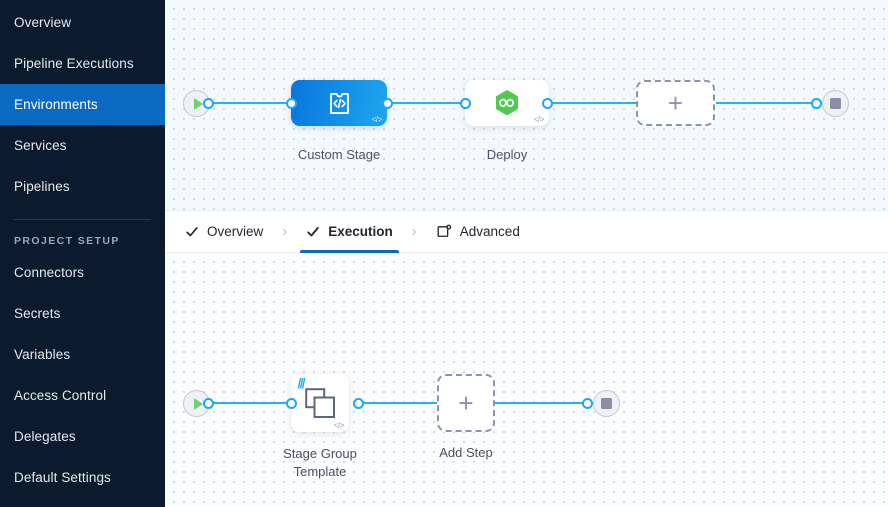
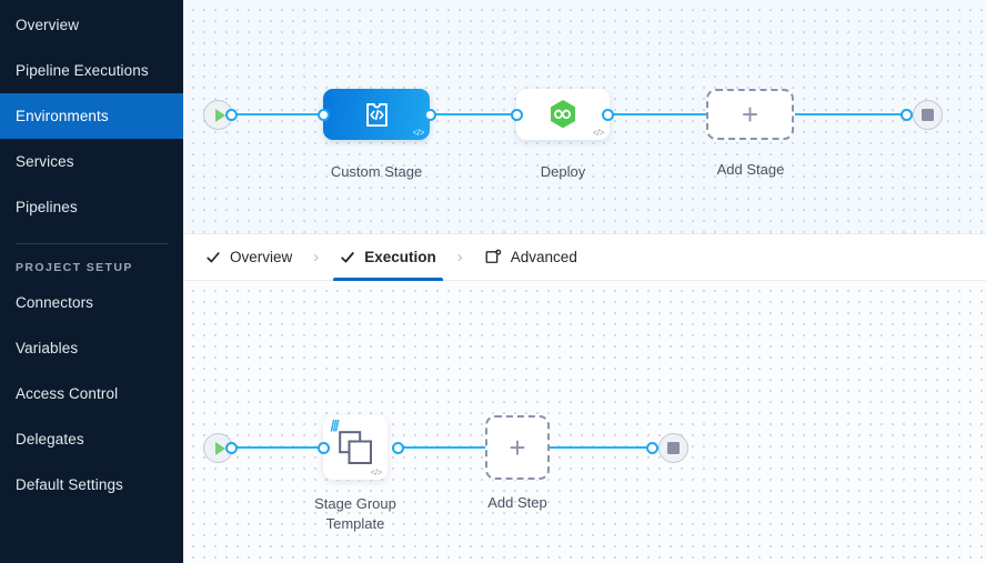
  Overview
  Pipeline Executions
  Environments
  Services
  Pipelines
  PROJECT SETUP
  Connectors
- Secrets
  Variables
  Access Control
  Delegates
  Default Settings
  </>
  Custom Stage
  </>
  Deploy
  +
+ Add Stage
  Overview
  ›
  Execution
  ›
  Advanced
  </>
  Stage Group
  Template
  +
  Add Step
